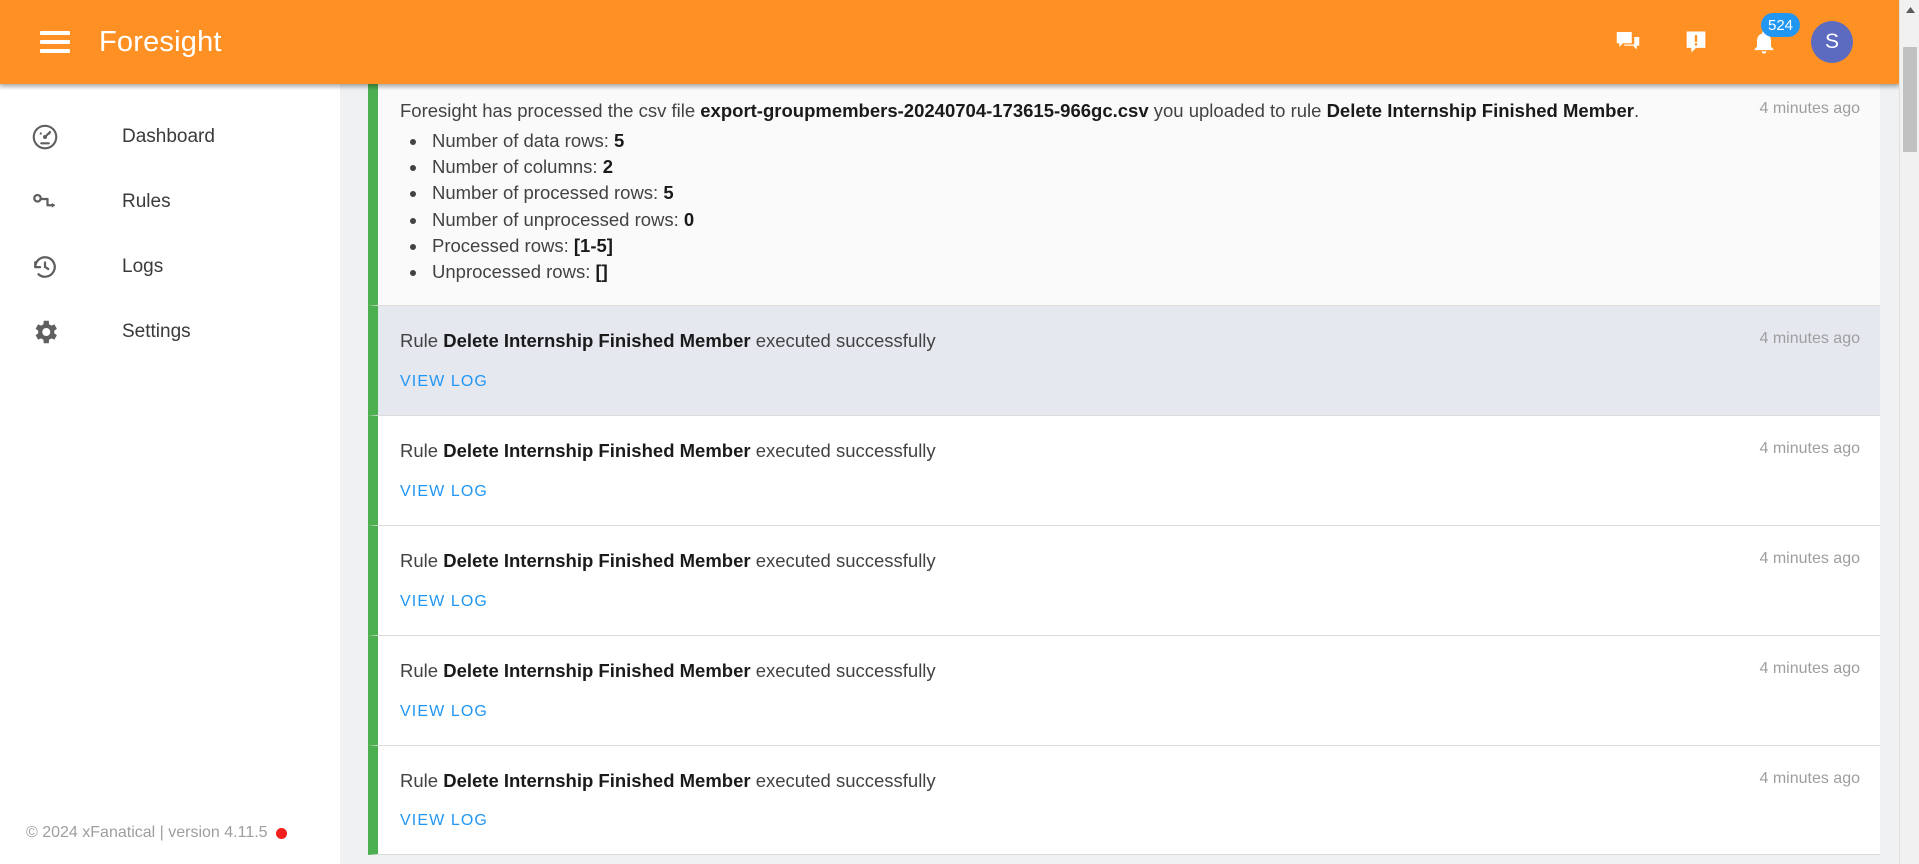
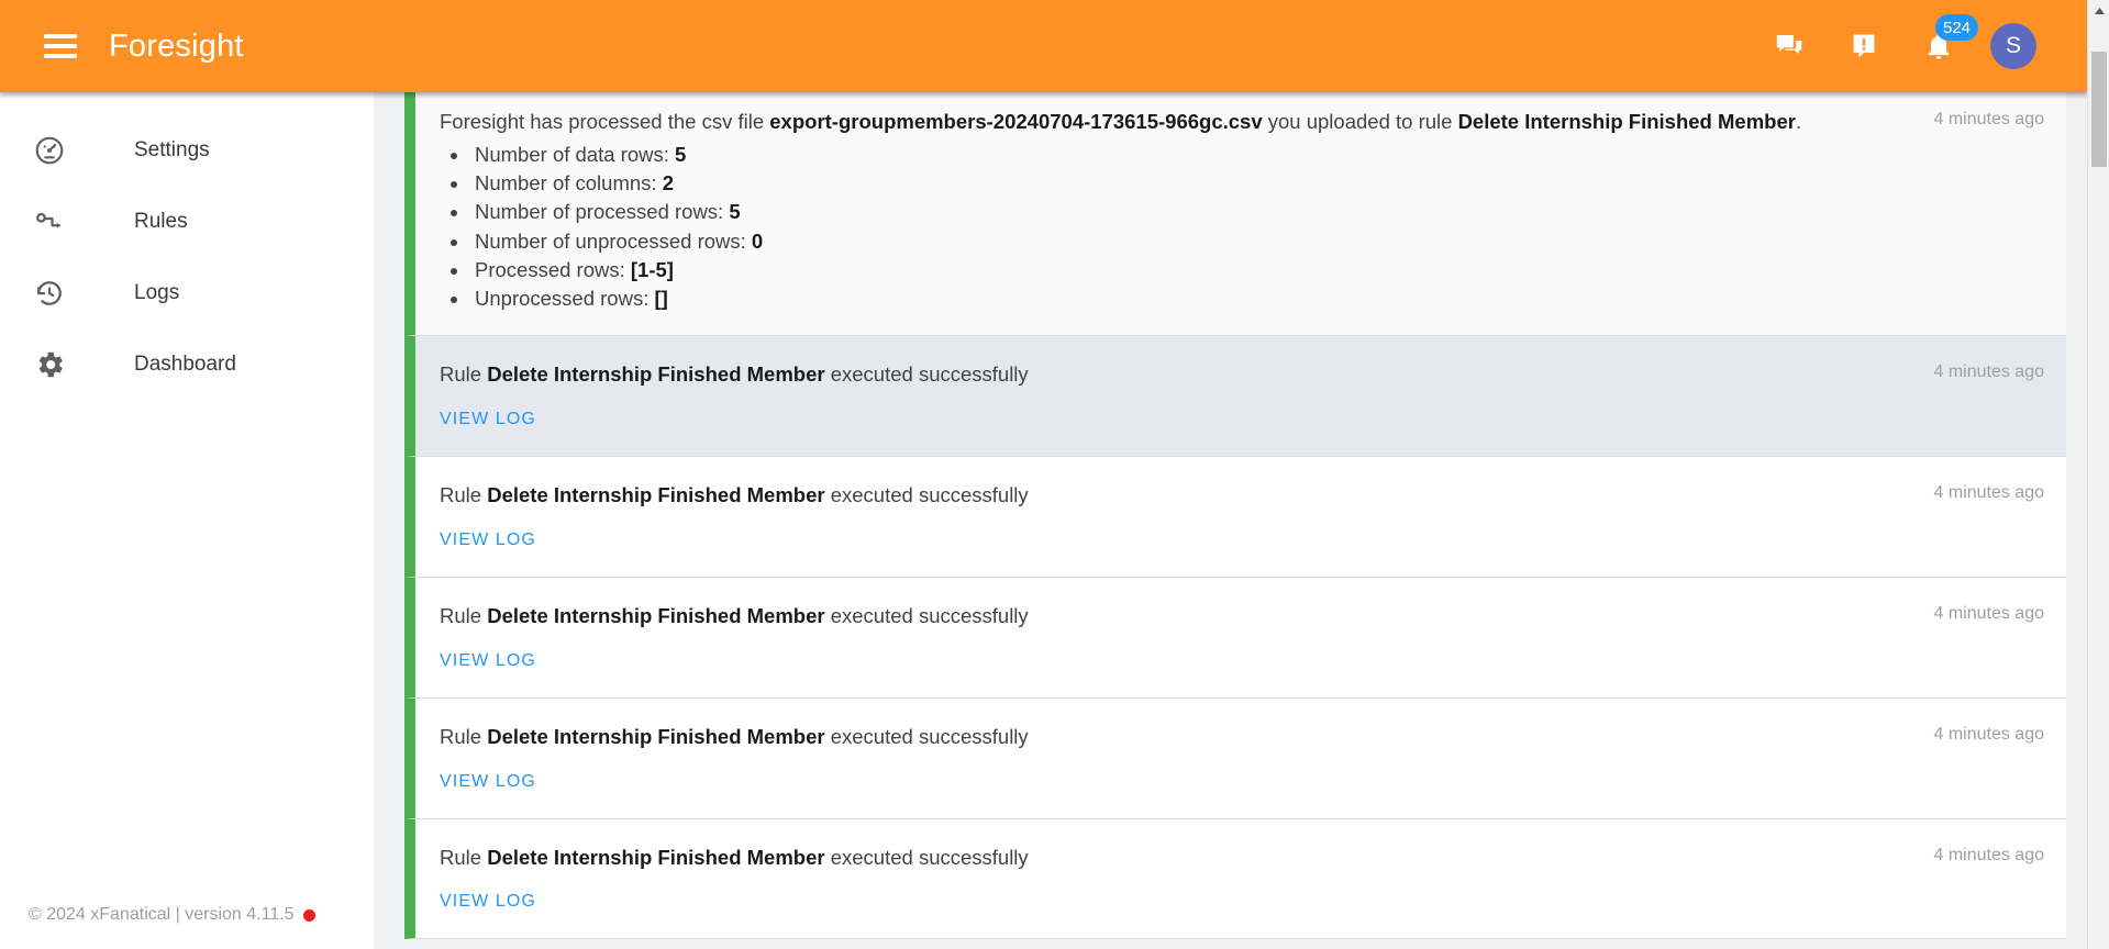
  Foresight
  524
  S
- Dashboard
+ Settings
  Rules
  Logs
- Settings
+ Dashboard
  © 2024 xFanatical | version 4.11.5
  Foresight has processed the csv file export-groupmembers-20240704-173615-966gc.csv you uploaded to rule Delete Internship Finished Member.
  Number of data rows: 5
  Number of columns: 2
  Number of processed rows: 5
  Number of unprocessed rows: 0
  Processed rows: [1-5]
  Unprocessed rows: []
  4 minutes ago
  Rule Delete Internship Finished Member executed successfully
  VIEW LOG
  4 minutes ago
  Rule Delete Internship Finished Member executed successfully
  VIEW LOG
  4 minutes ago
  Rule Delete Internship Finished Member executed successfully
  VIEW LOG
  4 minutes ago
  Rule Delete Internship Finished Member executed successfully
  VIEW LOG
  4 minutes ago
  Rule Delete Internship Finished Member executed successfully
  VIEW LOG
  4 minutes ago
